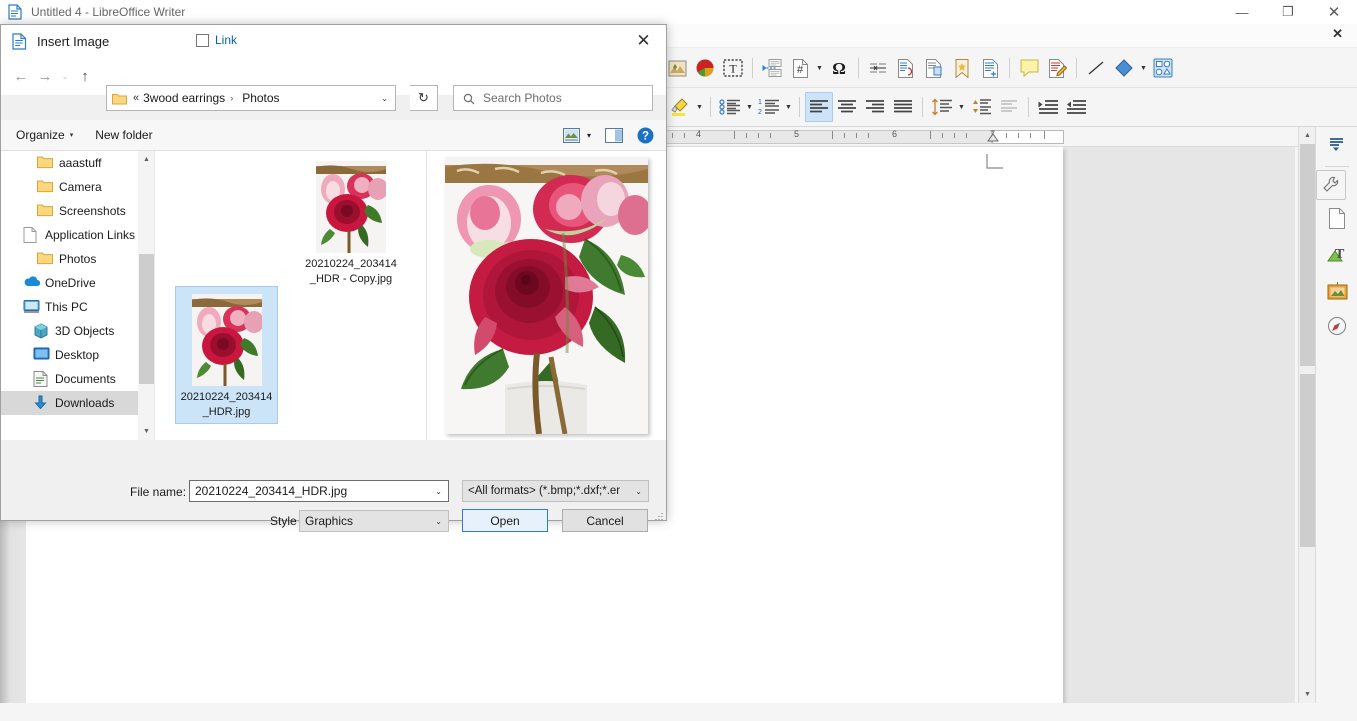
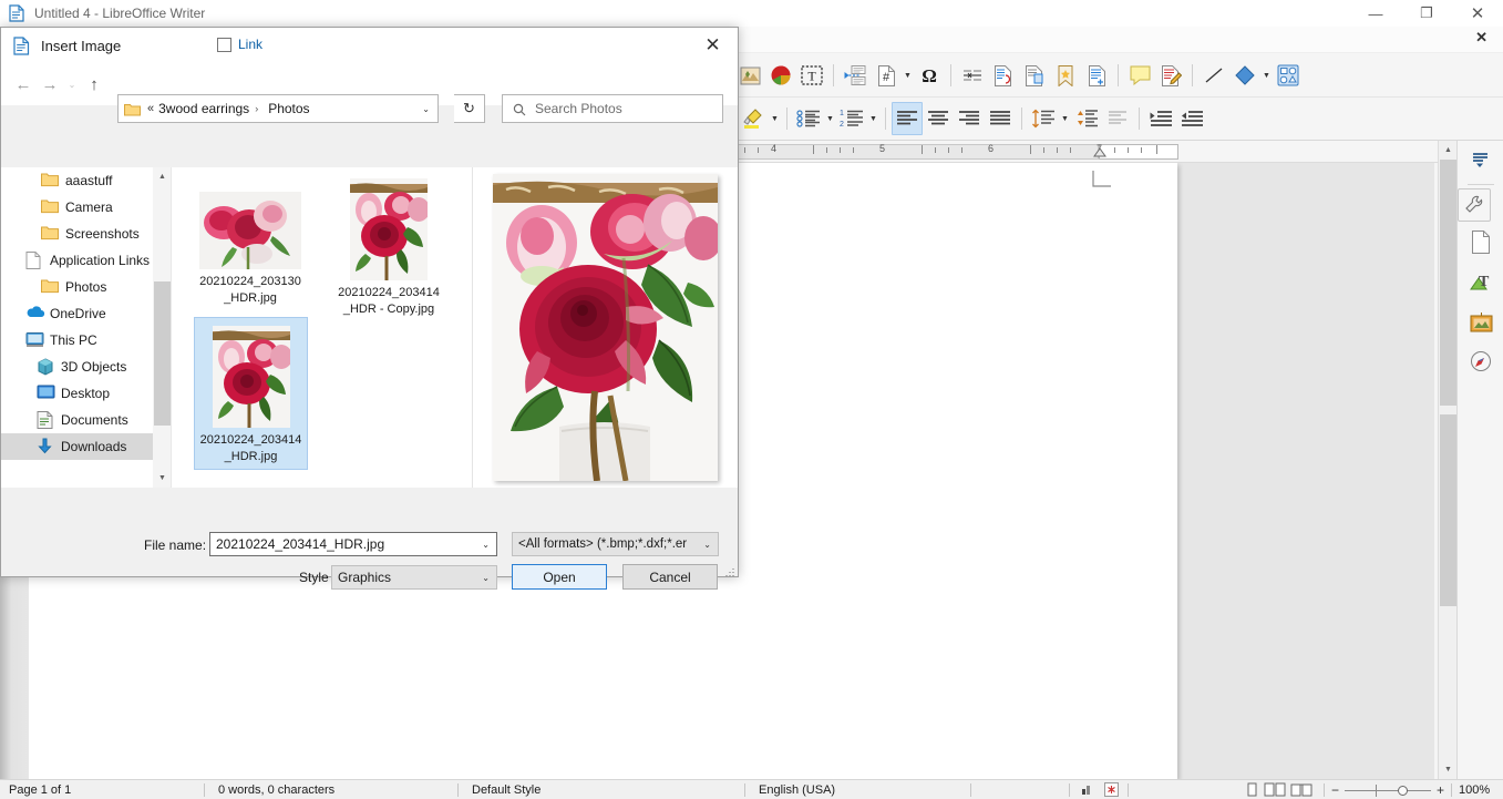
  Untitled 4 - LibreOffice Writer
  —
  ❐
  ✕
  ✕
  T
  #
  Ω
  4
  5
  6
  T
+ Page 1 of 1
+ 0 words, 0 characters
+ Default Style
+ English (USA)
+ −
+ +
+ 100%
  Insert Image
  ✕
  ←
  →
  ⌄
  ↑
  «
  3wood earrings
  ›
  Photos
  ⌄
  ↻
  Search Photos
- Organize
- New folder
- ▾
- ?
  aaastuff
  Camera
  Screenshots
  Application Links
  Photos
  OneDrive
  This PC
  3D Objects
  Desktop
  Documents
  Downloads
+ 20210224_203130_HDR.jpg
  20210224_203414_HDR - Copy.jpg
  20210224_203414_HDR.jpg
  Link
  File name:
  20210224_203414_HDR.jpg
  ⌄
  <All formats> (*.bmp;*.dxf;*.er
  ⌄
  Style
  Graphics
  ⌄
  Open
  Cancel
